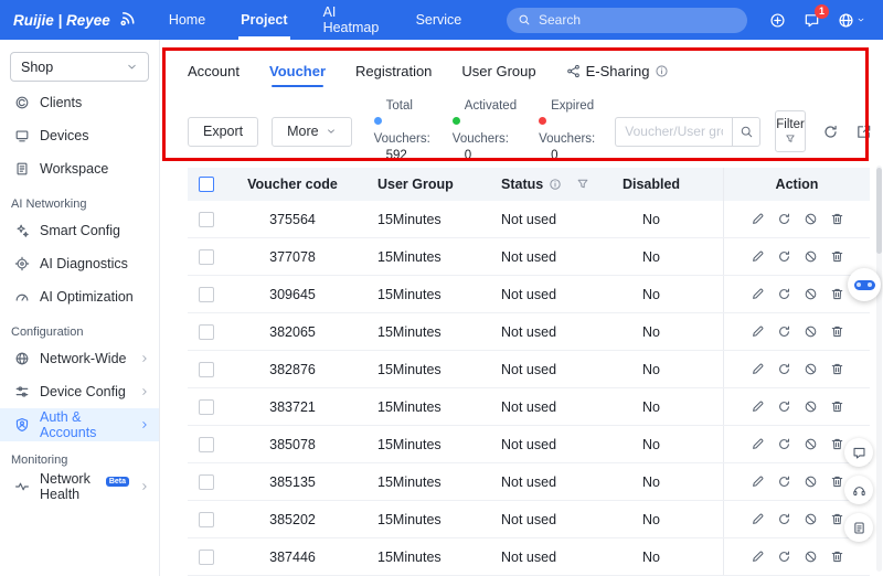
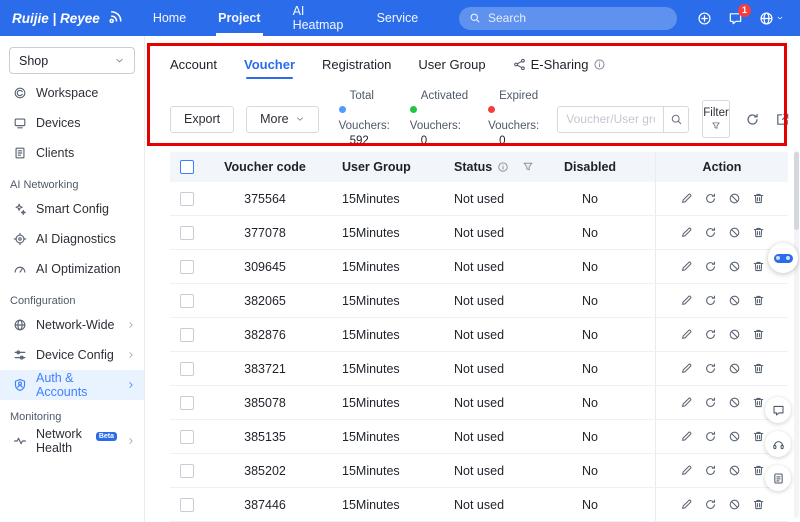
  Ruijie | Reyee
  Home
  Project
  AI Heatmap
  Service
  Search
  1
  Shop
- Clients
+ Workspace
  Devices
- Workspace
+ Clients
  AI Networking
  Smart Config
  AI Diagnostics
  AI Optimization
  Configuration
  Network-Wide
  Device Config
  Auth & Accounts
  Monitoring
  Network Health
  Account
  Voucher
  Registration
  User Group
  E-Sharing
  Export
  More
  Total
  Vouchers:
  592
  Activated
  Vouchers:
  0
  Expired
  Vouchers:
  0
  Voucher/User gr
  Filter
  Voucher code
  User Group
  Status
  Disabled
  Action
  375564
  15Minutes
  Not used
  No
  377078
  15Minutes
  Not used
  No
  309645
  15Minutes
  Not used
  No
  382065
  15Minutes
  Not used
  No
  382876
  15Minutes
  Not used
  No
  383721
  15Minutes
  Not used
  No
  385078
  15Minutes
  Not used
  No
  385135
  15Minutes
  Not used
  No
  385202
  15Minutes
  Not used
  No
  387446
  15Minutes
  Not used
  No
